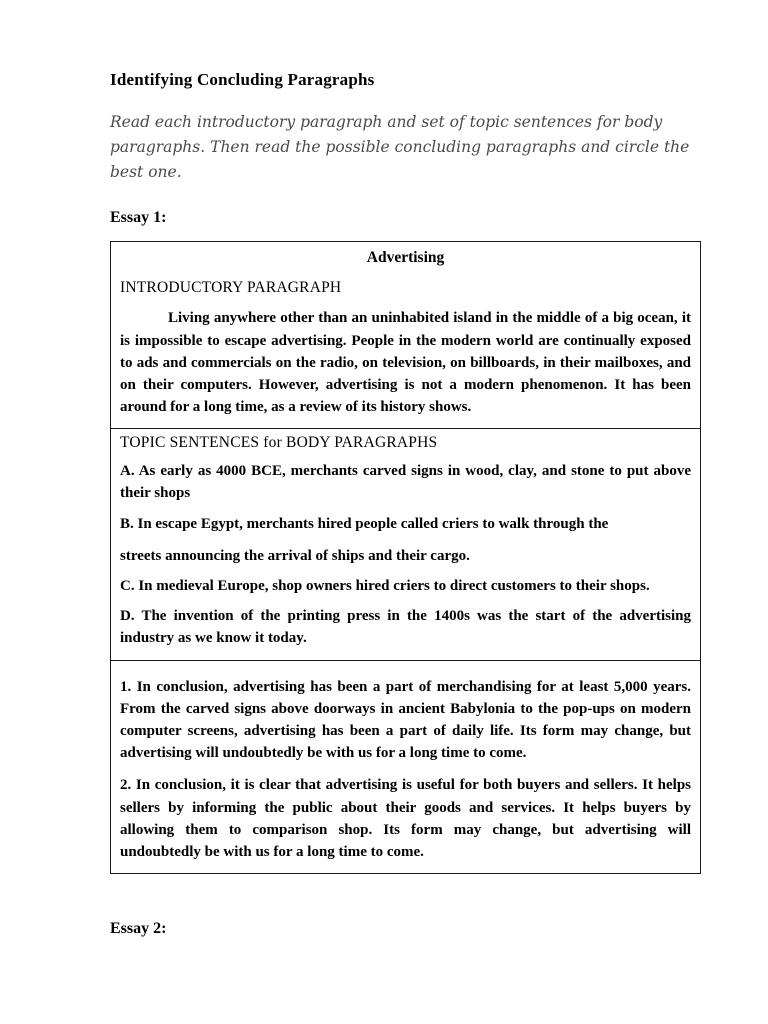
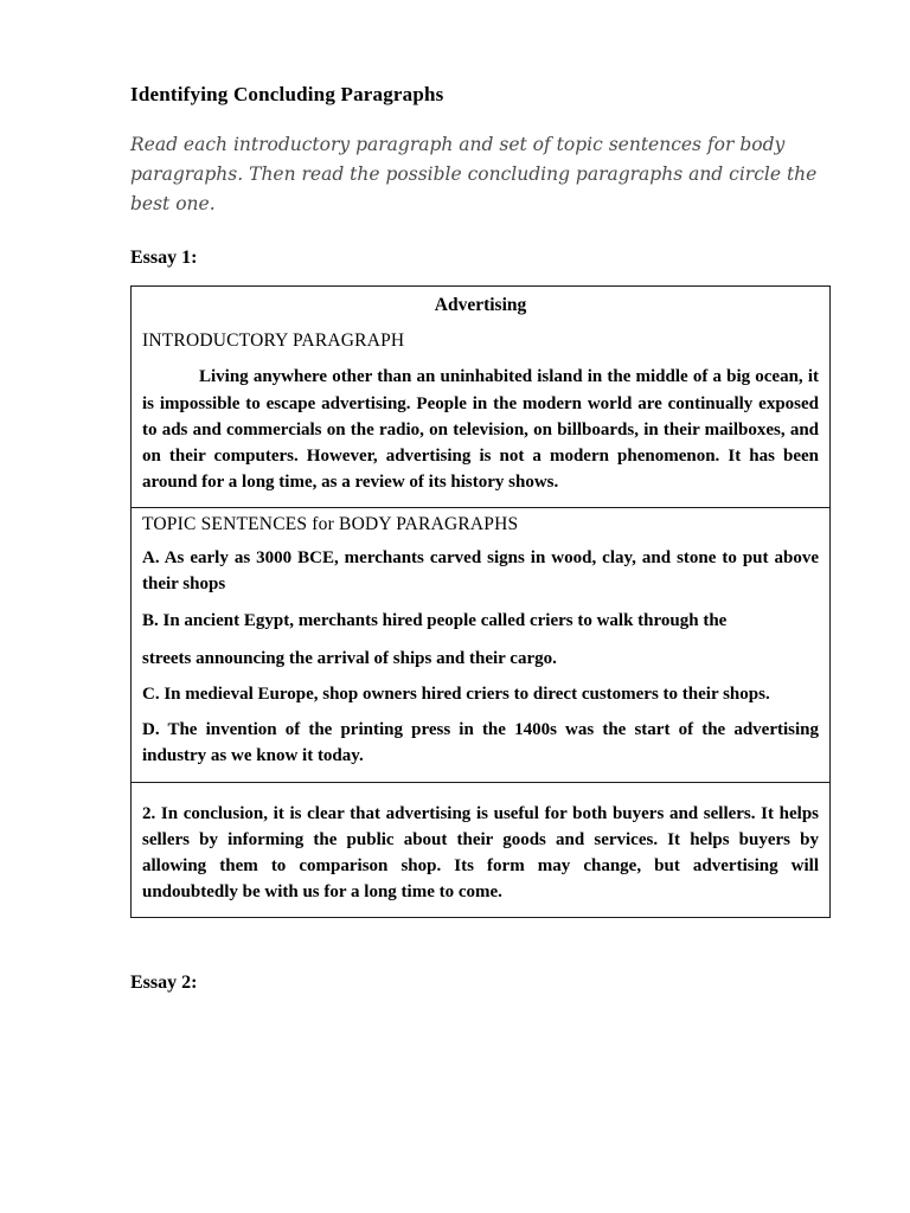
  Identifying Concluding Paragraphs
  Read each introductory paragraph and set of topic sentences for body paragraphs. Then read the possible concluding paragraphs and circle the best one.
  Essay 1:
  Advertising
  INTRODUCTORY PARAGRAPH
  Living anywhere other than an uninhabited island in the middle of a big ocean, it is impossible to escape advertising. People in the modern world are continually exposed to ads and commercials on the radio, on television, on billboards, in their mailboxes, and on their computers. However, advertising is not a modern phenomenon. It has been around for a long time, as a review of its history shows.
  TOPIC SENTENCES for BODY PARAGRAPHS
- A. As early as 4000 BCE, merchants carved signs in wood, clay, and stone to put above their shops
+ A. As early as 3000 BCE, merchants carved signs in wood, clay, and stone to put above their shops
- B. In escape Egypt, merchants hired people called criers to walk through the
+ B. In ancient Egypt, merchants hired people called criers to walk through the
  streets announcing the arrival of ships and their cargo.
  C. In medieval Europe, shop owners hired criers to direct customers to their shops.
  D. The invention of the printing press in the 1400s was the start of the advertising industry as we know it today.
- 1. In conclusion, advertising has been a part of merchandising for at least 5,000 years. From the carved signs above doorways in ancient Babylonia to the pop-ups on modern computer screens, advertising has been a part of daily life. Its form may change, but advertising will undoubtedly be with us for a long time to come.
  2. In conclusion, it is clear that advertising is useful for both buyers and sellers. It helps sellers by informing the public about their goods and services. It helps buyers by allowing them to comparison shop. Its form may change, but advertising will undoubtedly be with us for a long time to come.
  Essay 2:
